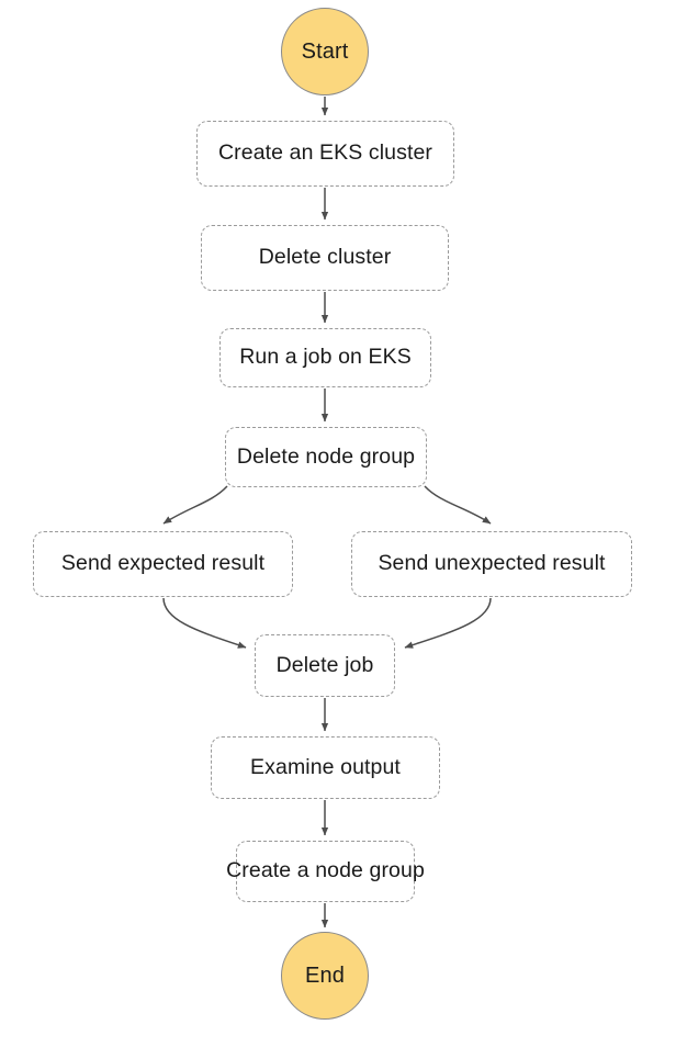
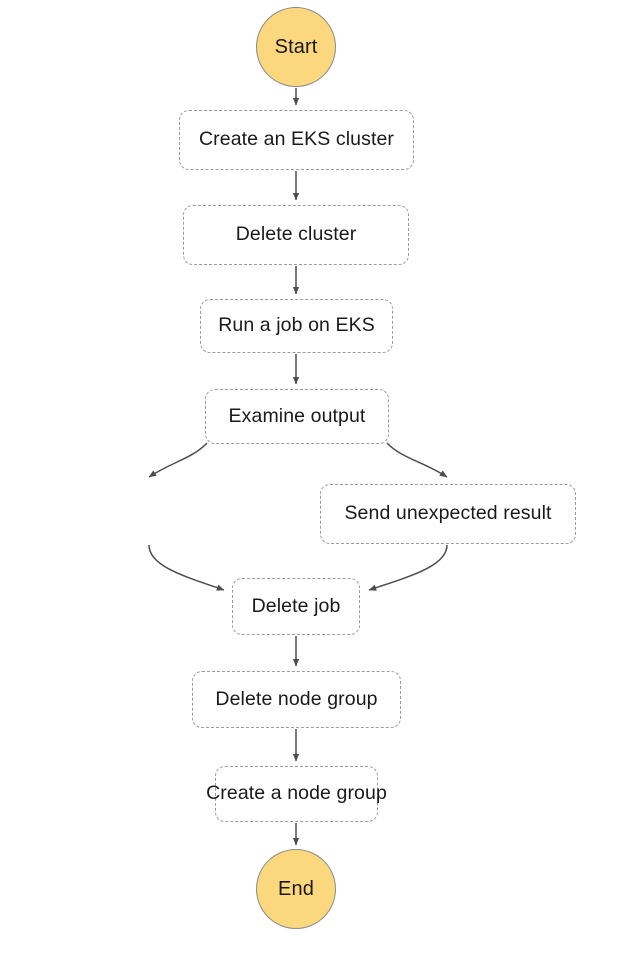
  Start
  Create an EKS cluster
  Delete cluster
  Run a job on EKS
- Delete node group
+ Examine output
- Send expected result
  Send unexpected result
  Delete job
- Examine output
+ Delete node group
  Create a node group
  End
